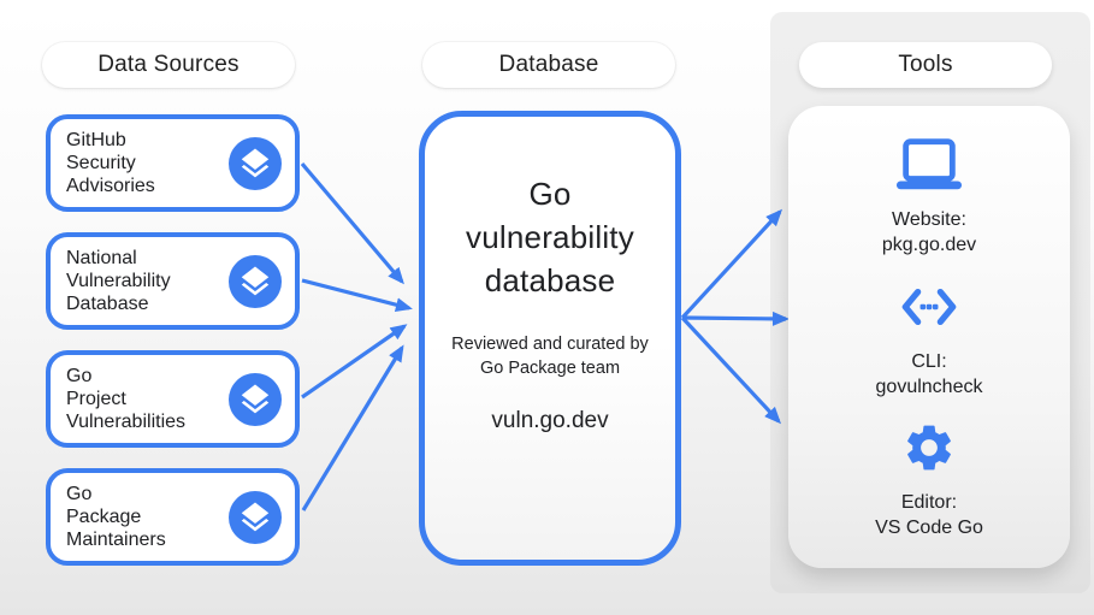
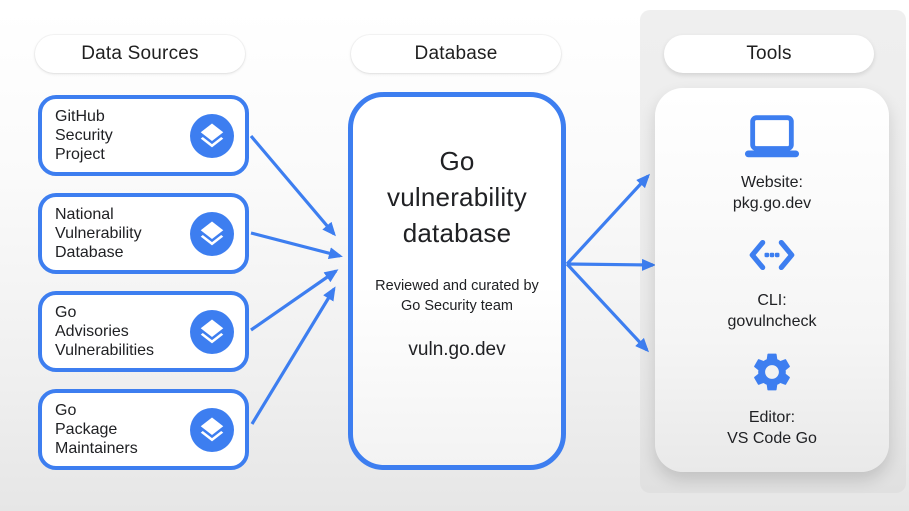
  Data Sources
  Database
  Tools
  GitHub
  Security
- Advisories
+ Project
  National
  Vulnerability
  Database
  Go
- Project
+ Advisories
  Vulnerabilities
  Go
  Package
  Maintainers
  Go vulnerability database
- Reviewed and curated by Go Package team
+ Reviewed and curated by Go Security team
  vuln.go.dev
  Website:
  pkg.go.dev
  CLI:
  govulncheck
  Editor:
  VS Code Go
